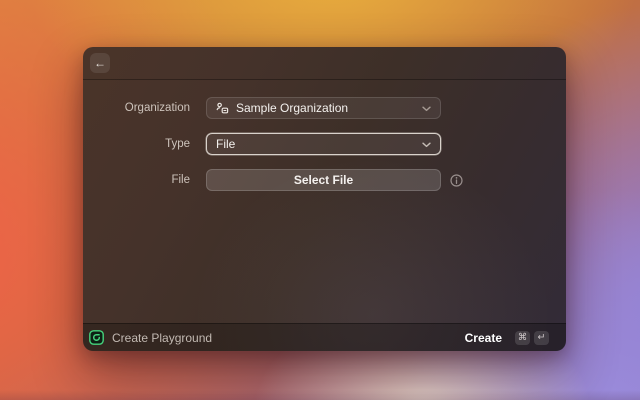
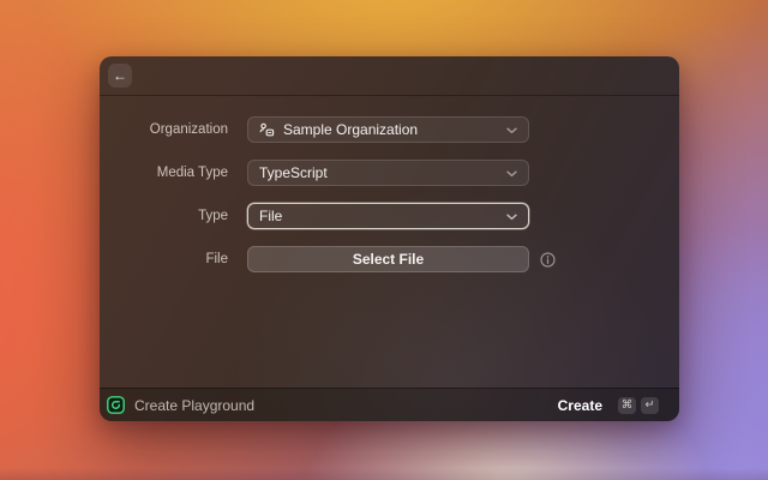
  ←
  Organization
  Sample Organization
+ Media Type
+ TypeScript
  Type
  File
  File
  Select File
  Create Playground
  Create
  ⌘
  ↵
